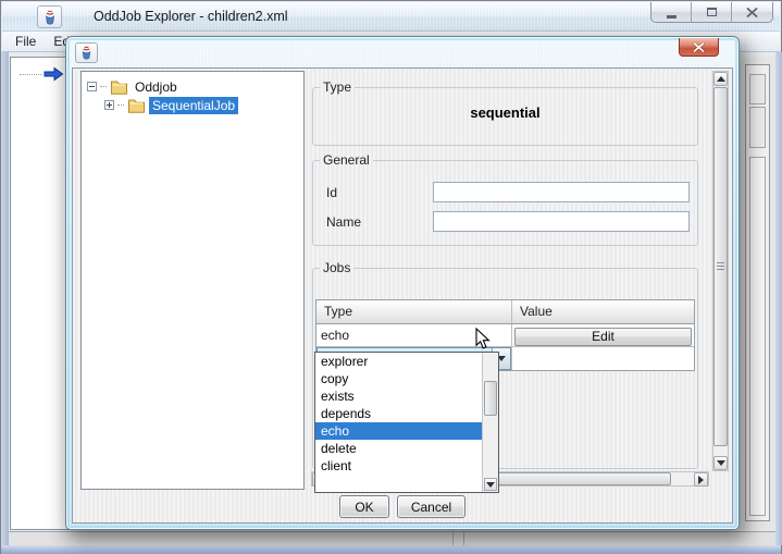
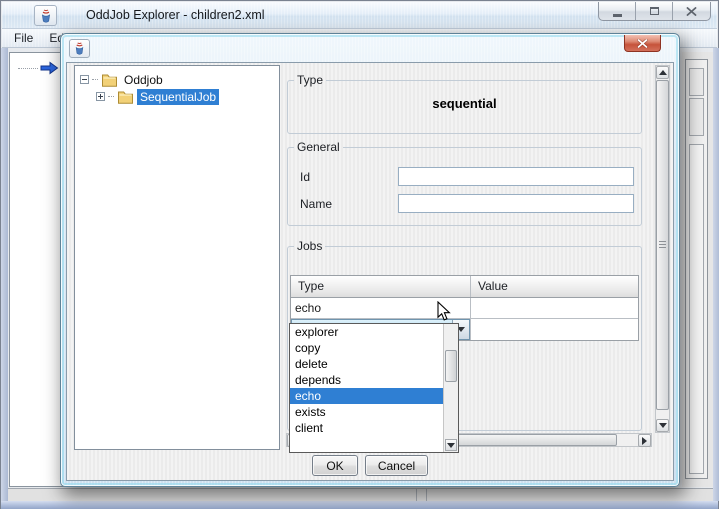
  OddJob Explorer - children2.xml
  File
  Oddjob
  SequentialJob
  Type
  sequential
  General
  Id
  Name
  Jobs
  Type
  Value
  echo
- Edit
  explorer
  copy
- exists
+ delete
  depends
  echo
- delete
+ exists
  client
  OK
  Cancel
